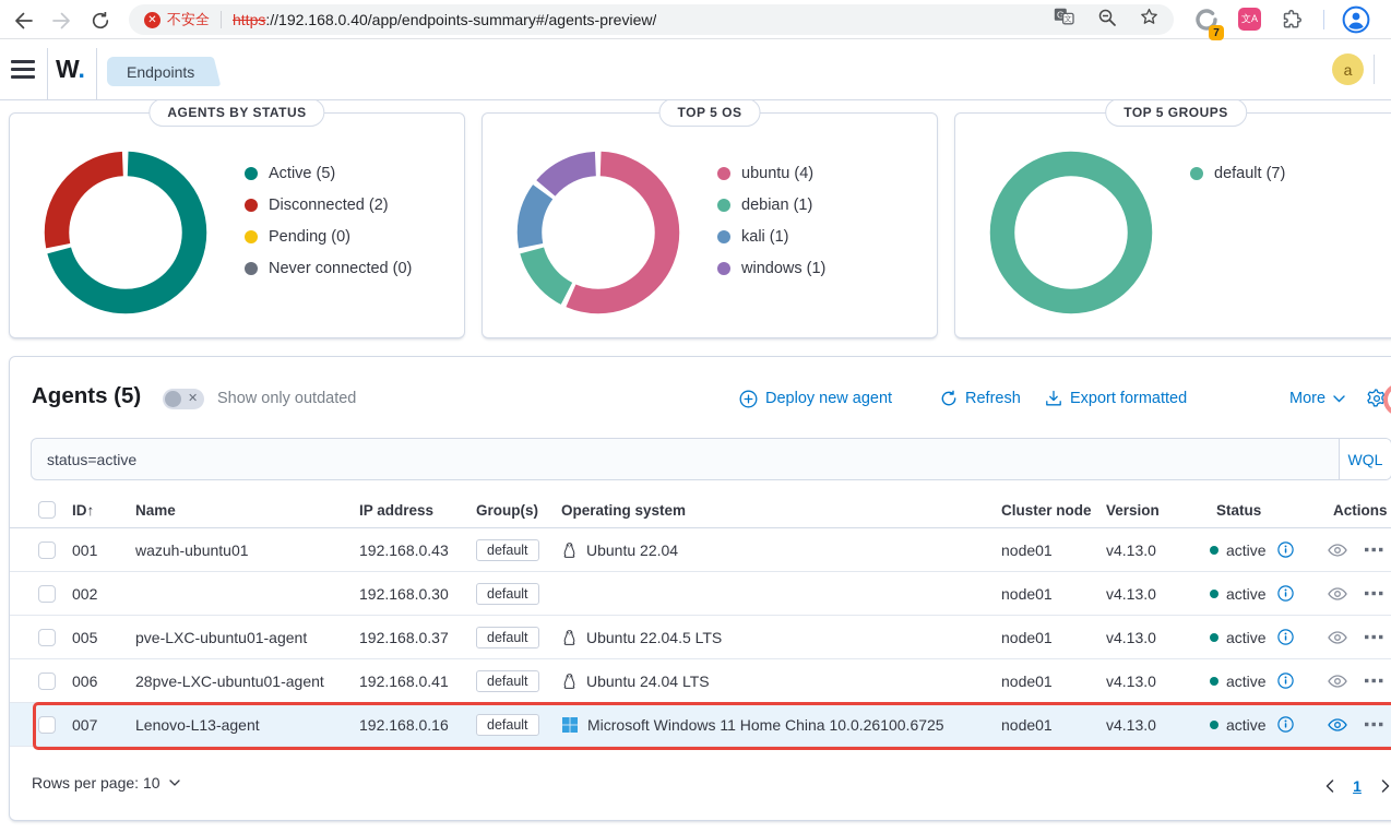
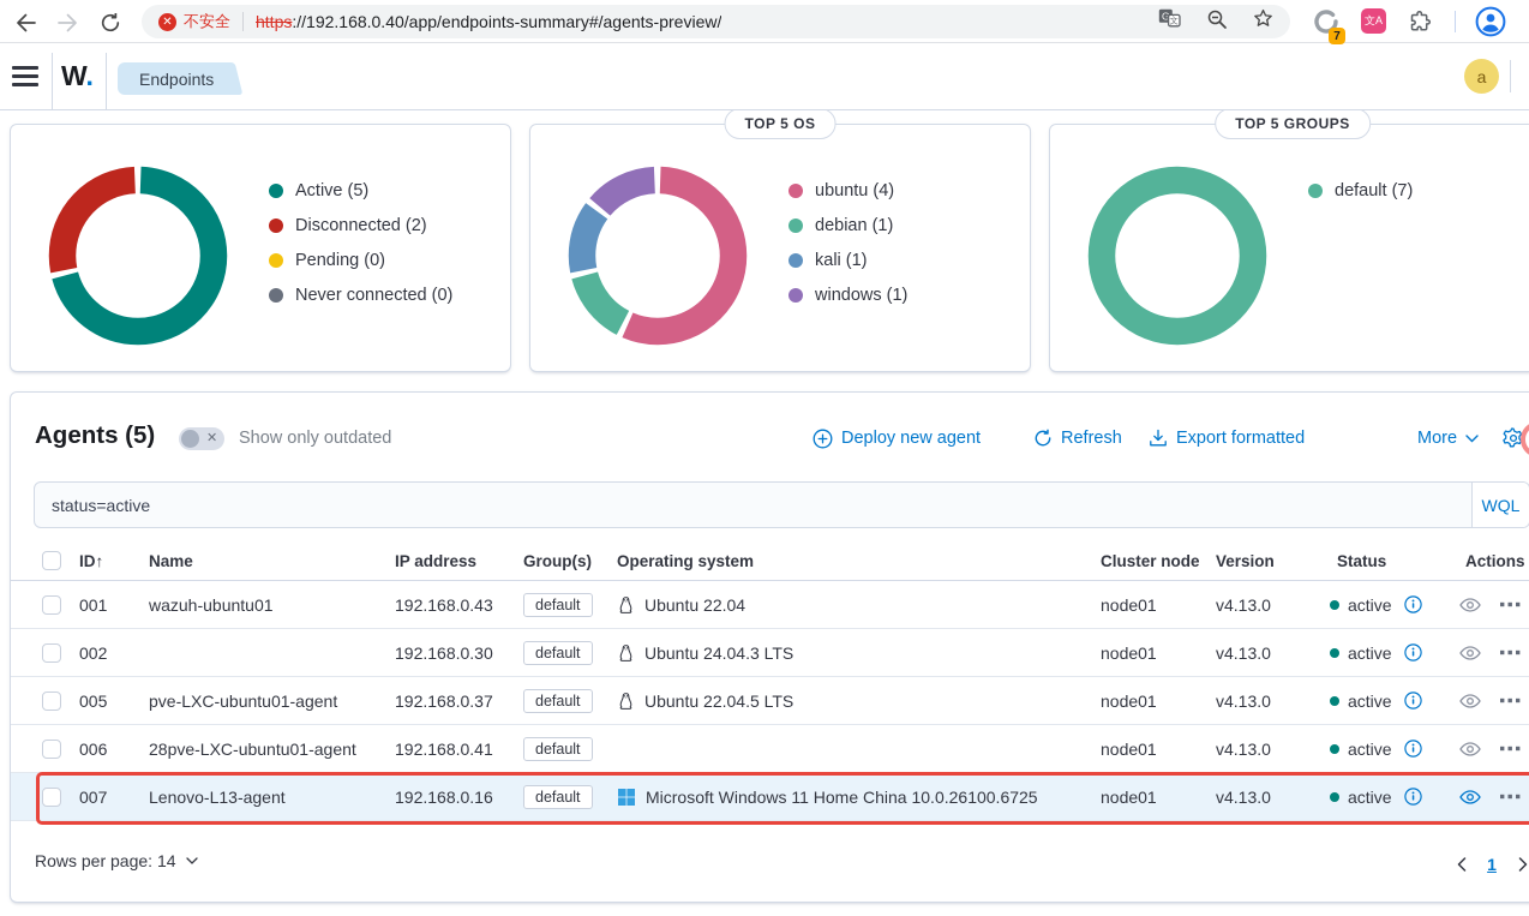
  ✕
  不安全
  https://192.168.0.40/app/endpoints-summary#/agents-preview/
  G
  文
  7
  文A
  W.
  Endpoints
  a
- AGENTS BY STATUS
  Active (5)
  Disconnected (2)
  Pending (0)
  Never connected (0)
  TOP 5 OS
  ubuntu (4)
  debian (1)
  kali (1)
  windows (1)
  TOP 5 GROUPS
  default (7)
  Agents (5)
  ✕
  Show only outdated
  Deploy new agent
  Refresh
  Export formatted
  More
  status=active
  WQL
  ID
  ↑
  Name
  IP address
  Group(s)
  Operating system
  Cluster node
  Version
  Status
  Actions
  001
  wazuh-ubuntu01
  192.168.0.43
  default
  Ubuntu 22.04
  node01
  v4.13.0
  active
  002
  192.168.0.30
  default
+ Ubuntu 24.04.3 LTS
  node01
  v4.13.0
  active
  005
  pve-LXC-ubuntu01-agent
  192.168.0.37
  default
  Ubuntu 22.04.5 LTS
  node01
  v4.13.0
  active
  006
  28pve-LXC-ubuntu01-agent
  192.168.0.41
  default
- Ubuntu 24.04 LTS
  node01
  v4.13.0
  active
  007
  Lenovo-L13-agent
  192.168.0.16
  default
  Microsoft Windows 11 Home China 10.0.26100.6725
  node01
  v4.13.0
  active
- Rows per page: 10
+ Rows per page: 14
  1
